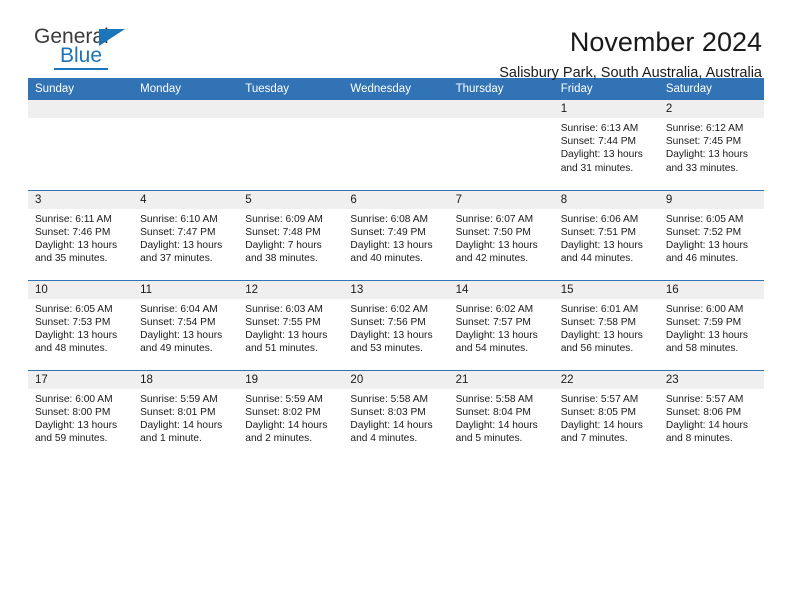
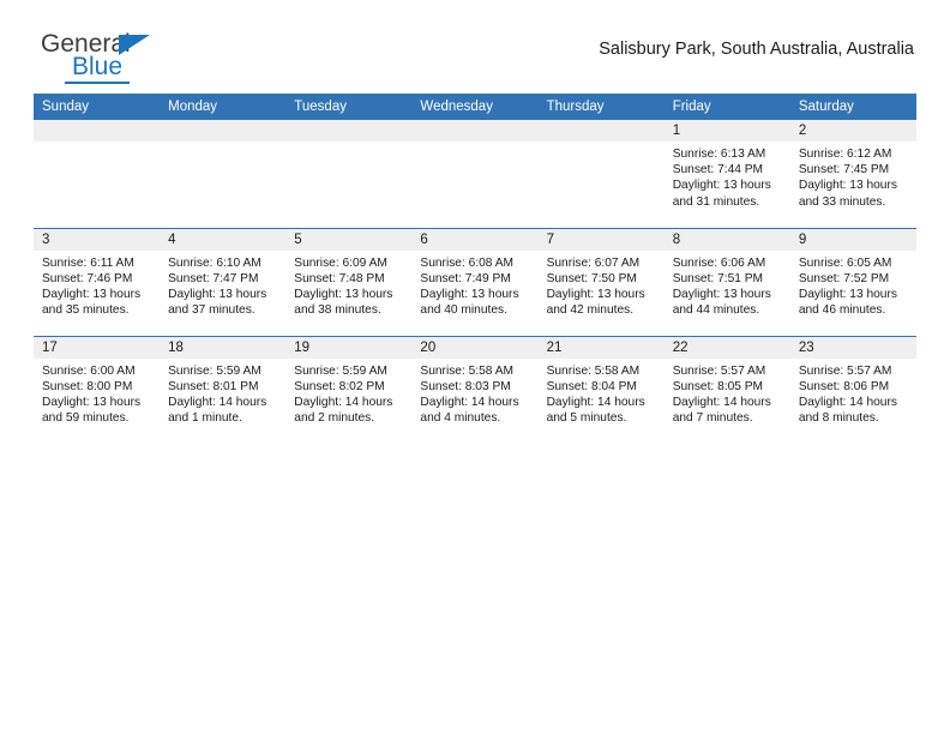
  General
  Blue
- November 2024
  Salisbury Park, South Australia, Australia
  Sunday	Monday	Tuesday	Wednesday	Thursday	Friday	Saturday
  					1Sunrise: 6:13 AMSunset: 7:44 PMDaylight: 13 hours and 31 minutes.	2Sunrise: 6:12 AMSunset: 7:45 PMDaylight: 13 hours and 33 minutes.
- 3Sunrise: 6:11 AMSunset: 7:46 PMDaylight: 13 hours and 35 minutes.	4Sunrise: 6:10 AMSunset: 7:47 PMDaylight: 13 hours and 37 minutes.	5Sunrise: 6:09 AMSunset: 7:48 PMDaylight: 7 hours and 38 minutes.	6Sunrise: 6:08 AMSunset: 7:49 PMDaylight: 13 hours and 40 minutes.	7Sunrise: 6:07 AMSunset: 7:50 PMDaylight: 13 hours and 42 minutes.	8Sunrise: 6:06 AMSunset: 7:51 PMDaylight: 13 hours and 44 minutes.	9Sunrise: 6:05 AMSunset: 7:52 PMDaylight: 13 hours and 46 minutes.
+ 3Sunrise: 6:11 AMSunset: 7:46 PMDaylight: 13 hours and 35 minutes.	4Sunrise: 6:10 AMSunset: 7:47 PMDaylight: 13 hours and 37 minutes.	5Sunrise: 6:09 AMSunset: 7:48 PMDaylight: 13 hours and 38 minutes.	6Sunrise: 6:08 AMSunset: 7:49 PMDaylight: 13 hours and 40 minutes.	7Sunrise: 6:07 AMSunset: 7:50 PMDaylight: 13 hours and 42 minutes.	8Sunrise: 6:06 AMSunset: 7:51 PMDaylight: 13 hours and 44 minutes.	9Sunrise: 6:05 AMSunset: 7:52 PMDaylight: 13 hours and 46 minutes.
- 10Sunrise: 6:05 AMSunset: 7:53 PMDaylight: 13 hours and 48 minutes.	11Sunrise: 6:04 AMSunset: 7:54 PMDaylight: 13 hours and 49 minutes.	12Sunrise: 6:03 AMSunset: 7:55 PMDaylight: 13 hours and 51 minutes.	13Sunrise: 6:02 AMSunset: 7:56 PMDaylight: 13 hours and 53 minutes.	14Sunrise: 6:02 AMSunset: 7:57 PMDaylight: 13 hours and 54 minutes.	15Sunrise: 6:01 AMSunset: 7:58 PMDaylight: 13 hours and 56 minutes.	16Sunrise: 6:00 AMSunset: 7:59 PMDaylight: 13 hours and 58 minutes.
  17Sunrise: 6:00 AMSunset: 8:00 PMDaylight: 13 hours and 59 minutes.	18Sunrise: 5:59 AMSunset: 8:01 PMDaylight: 14 hours and 1 minute.	19Sunrise: 5:59 AMSunset: 8:02 PMDaylight: 14 hours and 2 minutes.	20Sunrise: 5:58 AMSunset: 8:03 PMDaylight: 14 hours and 4 minutes.	21Sunrise: 5:58 AMSunset: 8:04 PMDaylight: 14 hours and 5 minutes.	22Sunrise: 5:57 AMSunset: 8:05 PMDaylight: 14 hours and 7 minutes.	23Sunrise: 5:57 AMSunset: 8:06 PMDaylight: 14 hours and 8 minutes.
